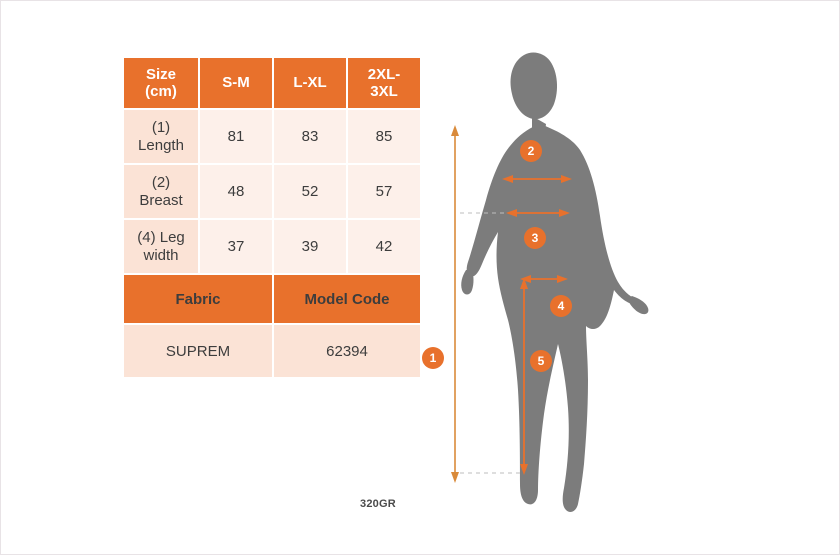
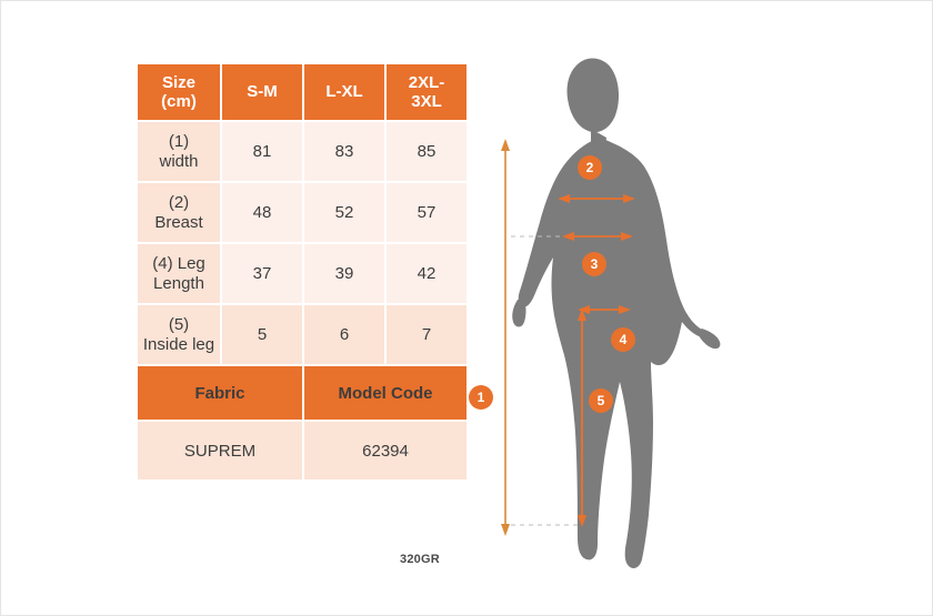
  Size (cm)	S-M	L-XL	2XL- 3XL
- (1) Length	81	83	85
+ (1) width	81	83	85
  (2) Breast	48	52	57
- (4) Leg width	37	39	42
+ (4) Leg Length	37	39	42
+ (5) Inside leg	5	6	7
  Fabric	Model Code
  SUPREM	62394
  320GR
  1
  2
  3
  4
  5
